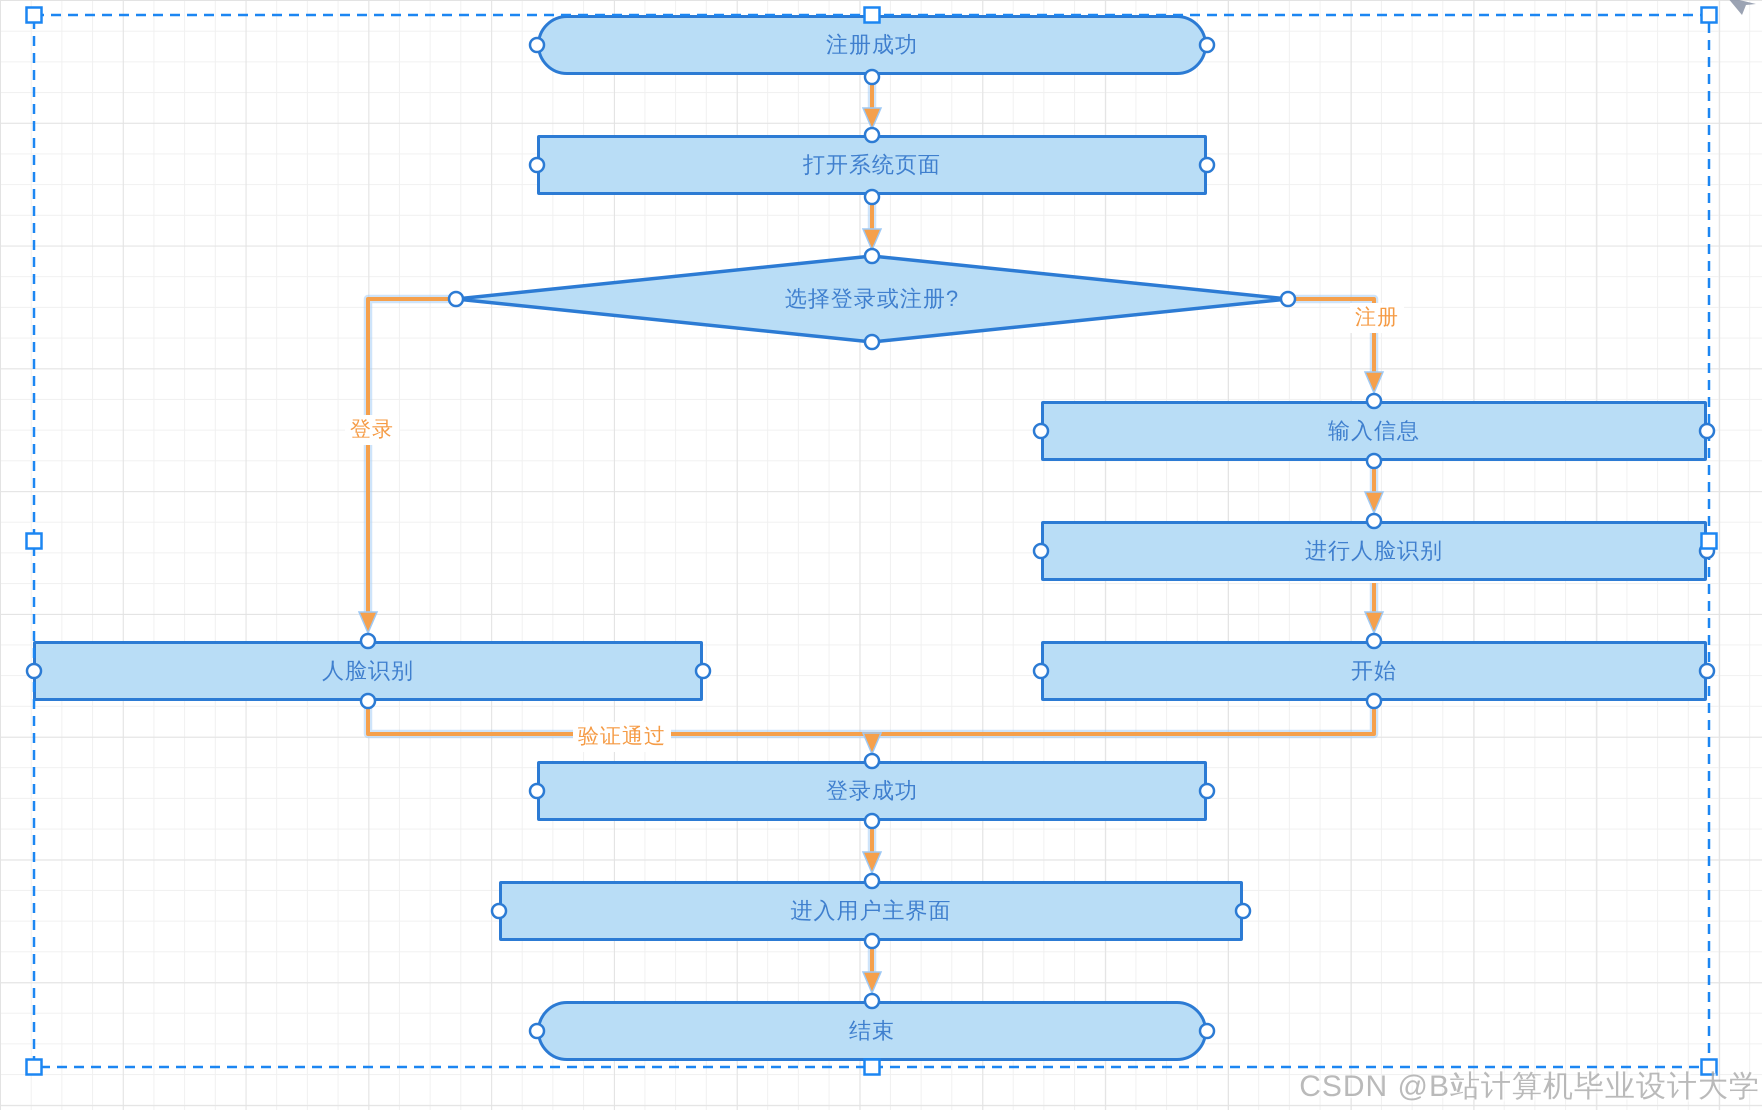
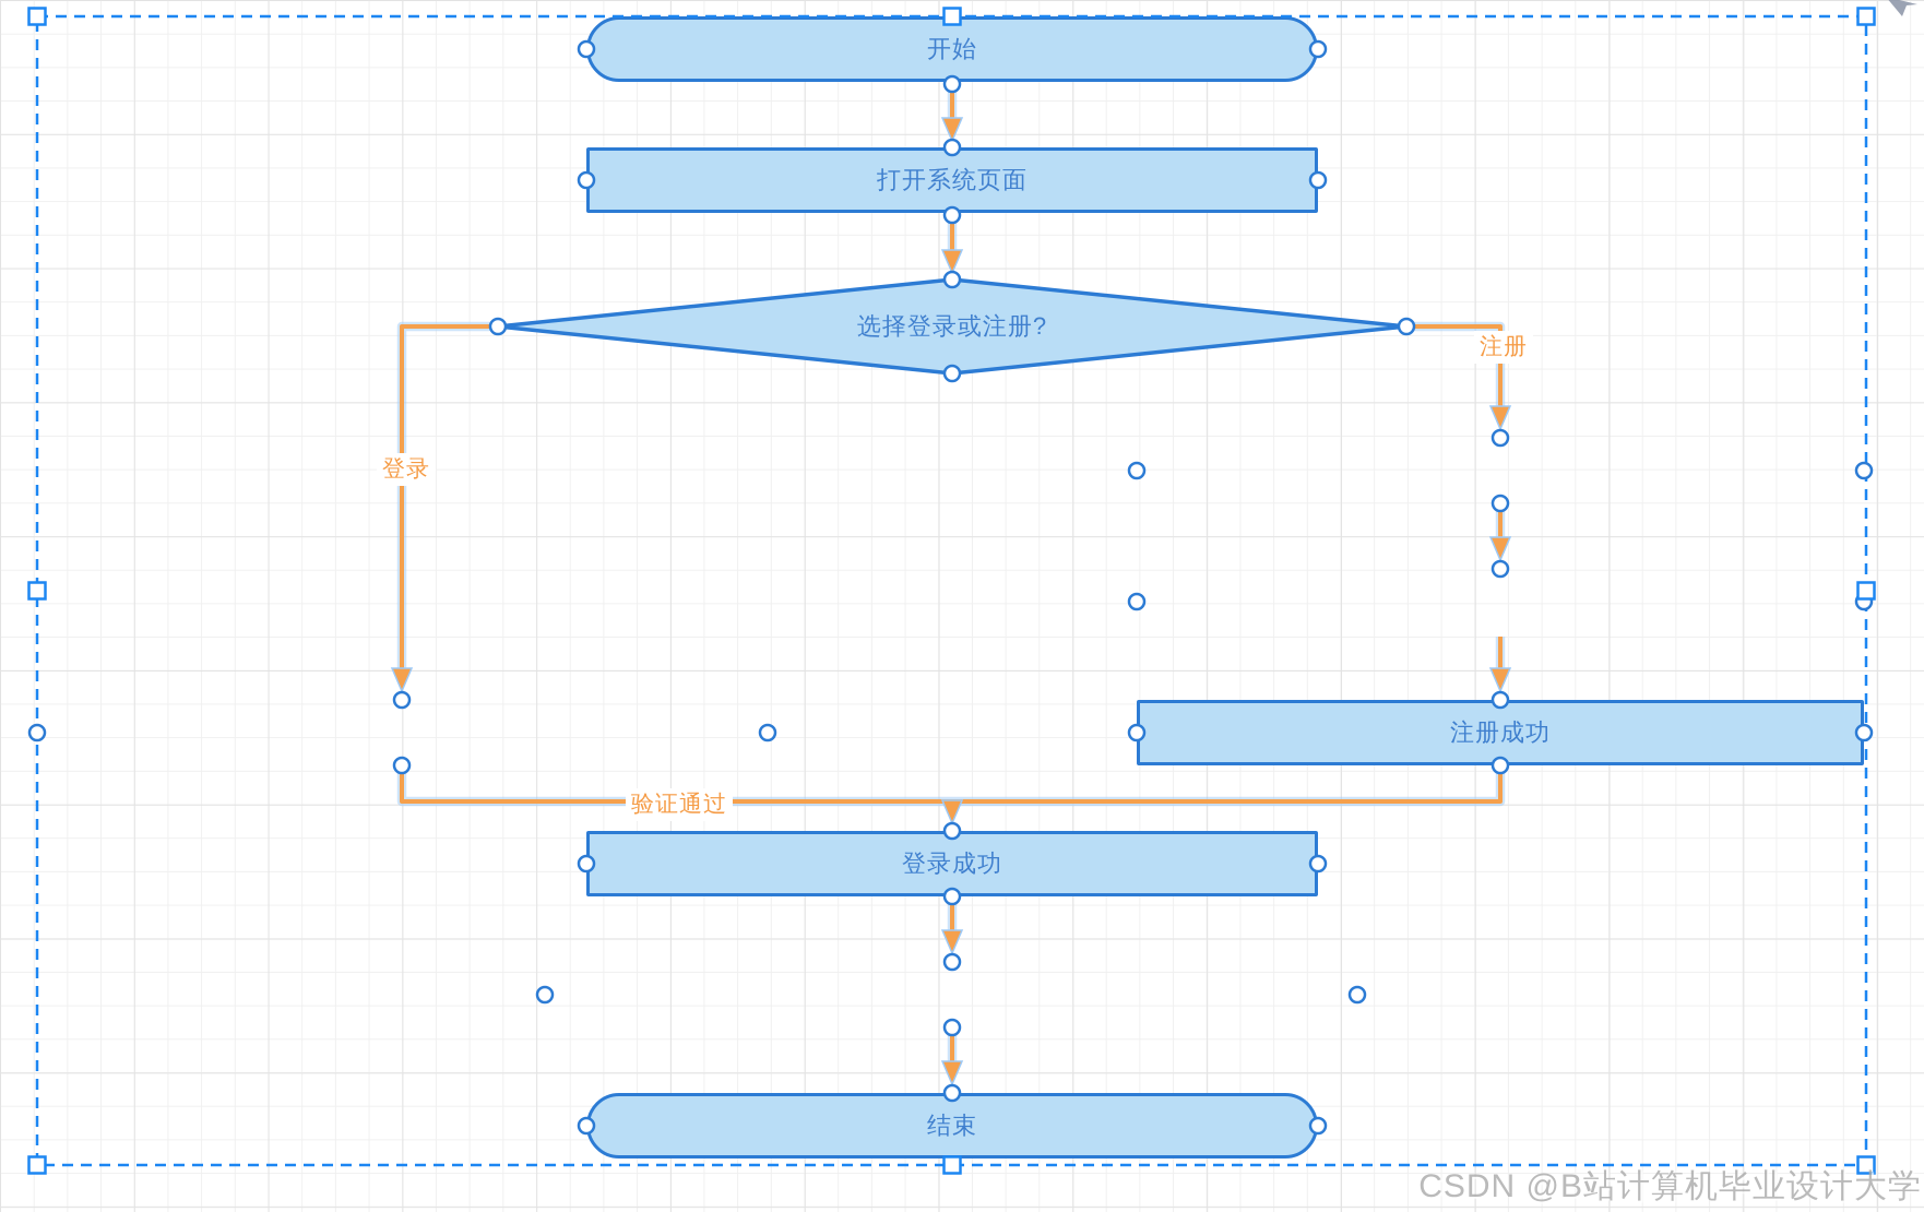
- 注册成功
+ 开始
  打开系统页面
- 输入信息
- 进行人脸识别
- 人脸识别
- 开始
+ 注册成功
  登录成功
- 进入用户主界面
  结束
  选择登录或注册?
  登录
  注册
  验证通过
  CSDN @B站计算机毕业设计大学
